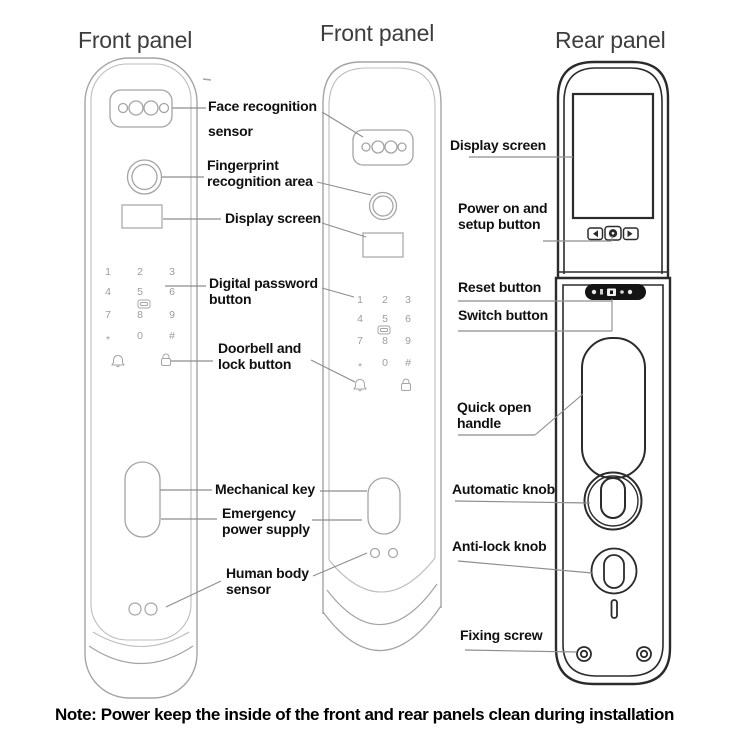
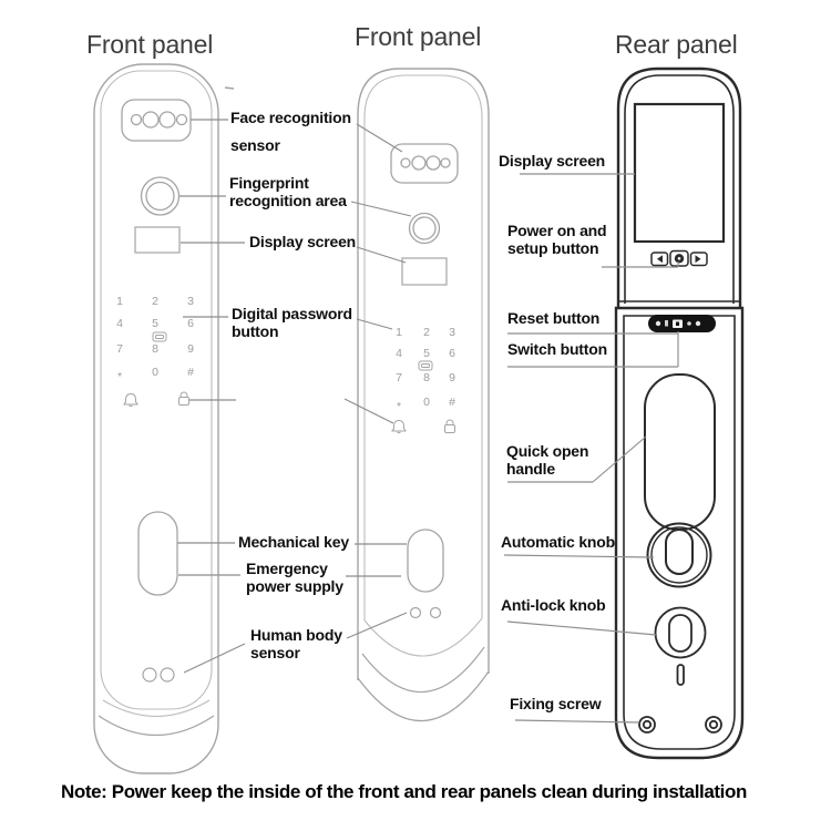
  1
  2
  3
  4
  5
  6
  7
  8
  9
  *
  0
  #
  1
  2
  3
  4
  5
  6
  7
  8
  9
  *
  0
  #
  Front panel
  Front panel
  Rear panel
  Face recognition
  sensor
  Fingerprint
  recognition area
  Display screen
  Digital password
  button
- Doorbell and
- lock button
  Mechanical key
  Emergency
  power supply
  Human body
  sensor
  Display screen
  Power on and
  setup button
  Reset button
  Switch button
  Quick open
  handle
  Automatic knob
  Anti-lock knob
  Fixing screw
  Note: Power keep the inside of the front and rear panels clean during installation
